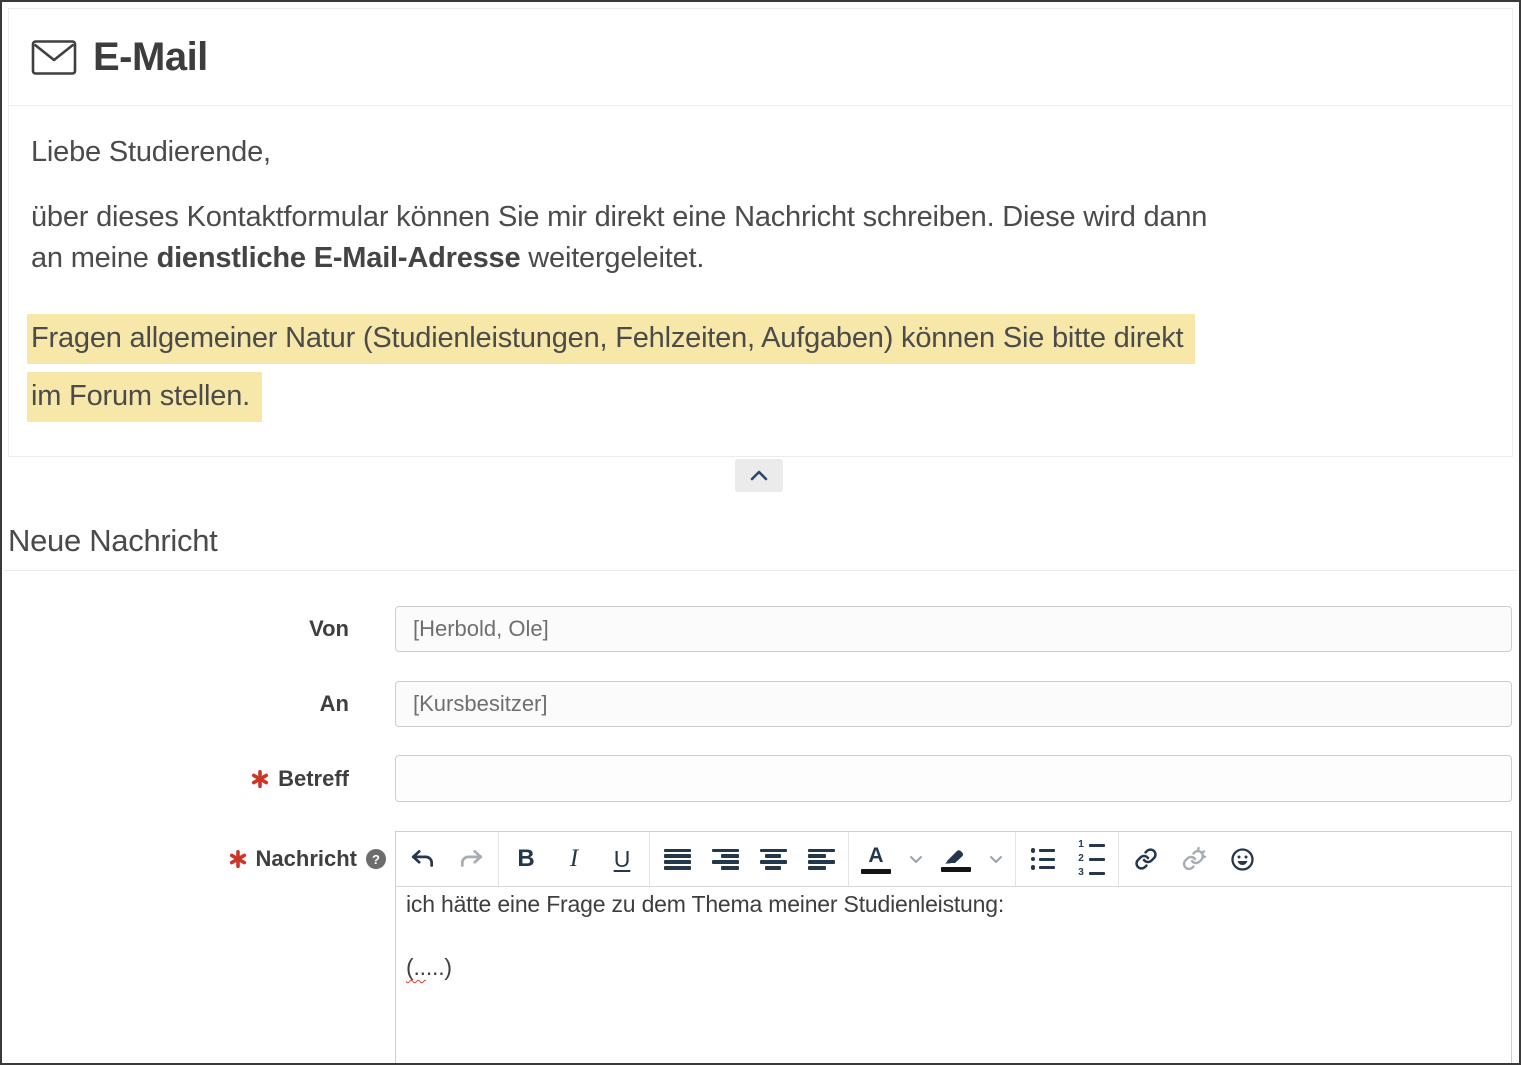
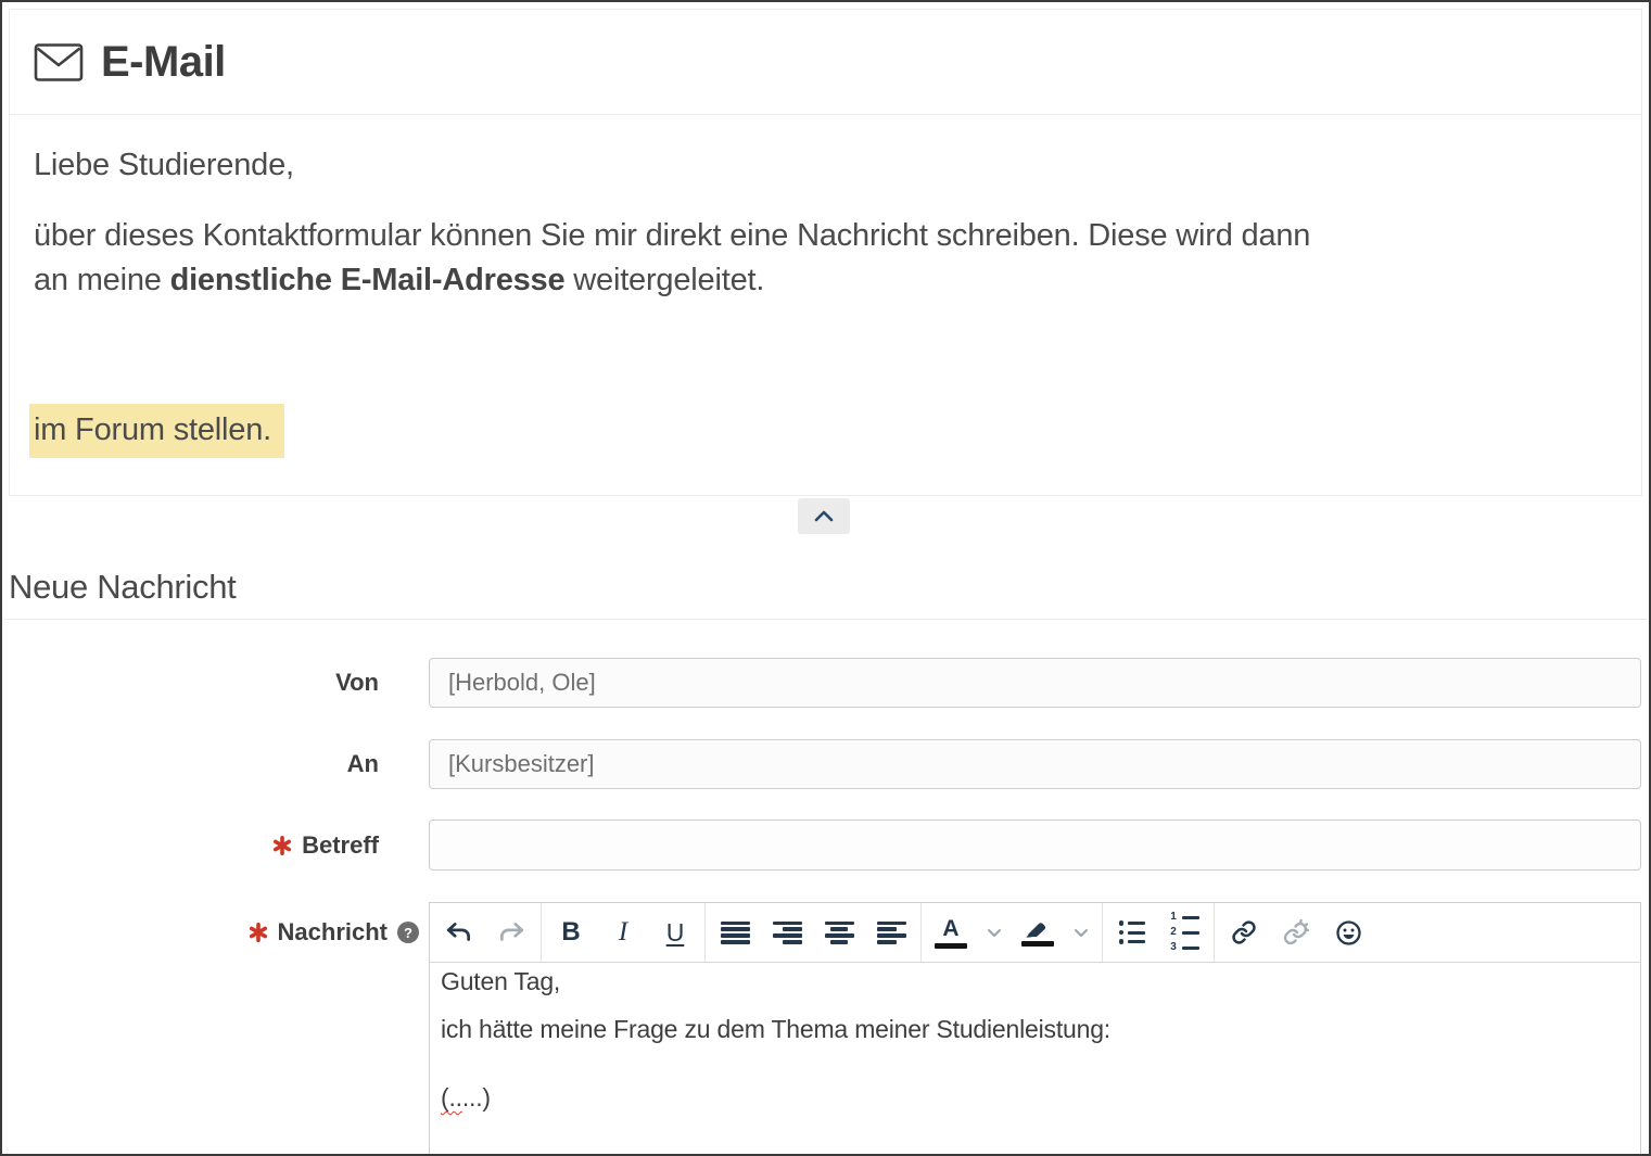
  E-Mail
  Liebe Studierende,
  über dieses Kontaktformular können Sie mir direkt eine Nachricht schreiben. Diese wird dann
  an meine dienstliche E-Mail-Adresse weitergeleitet.
- Fragen allgemeiner Natur (Studienleistungen, Fehlzeiten, Aufgaben) können Sie bitte direkt
  im Forum stellen.
  Neue Nachricht
  Von
  [Herbold, Ole]
  An
  [Kursbesitzer]
  Betreff
  Nachricht
  ?
  B
  I
  U
  A
  1
  2
  3
+ Guten Tag,
- ich hätte eine Frage zu dem Thema meiner Studienleistung:
+ ich hätte meine Frage zu dem Thema meiner Studienleistung:
  (.....)
